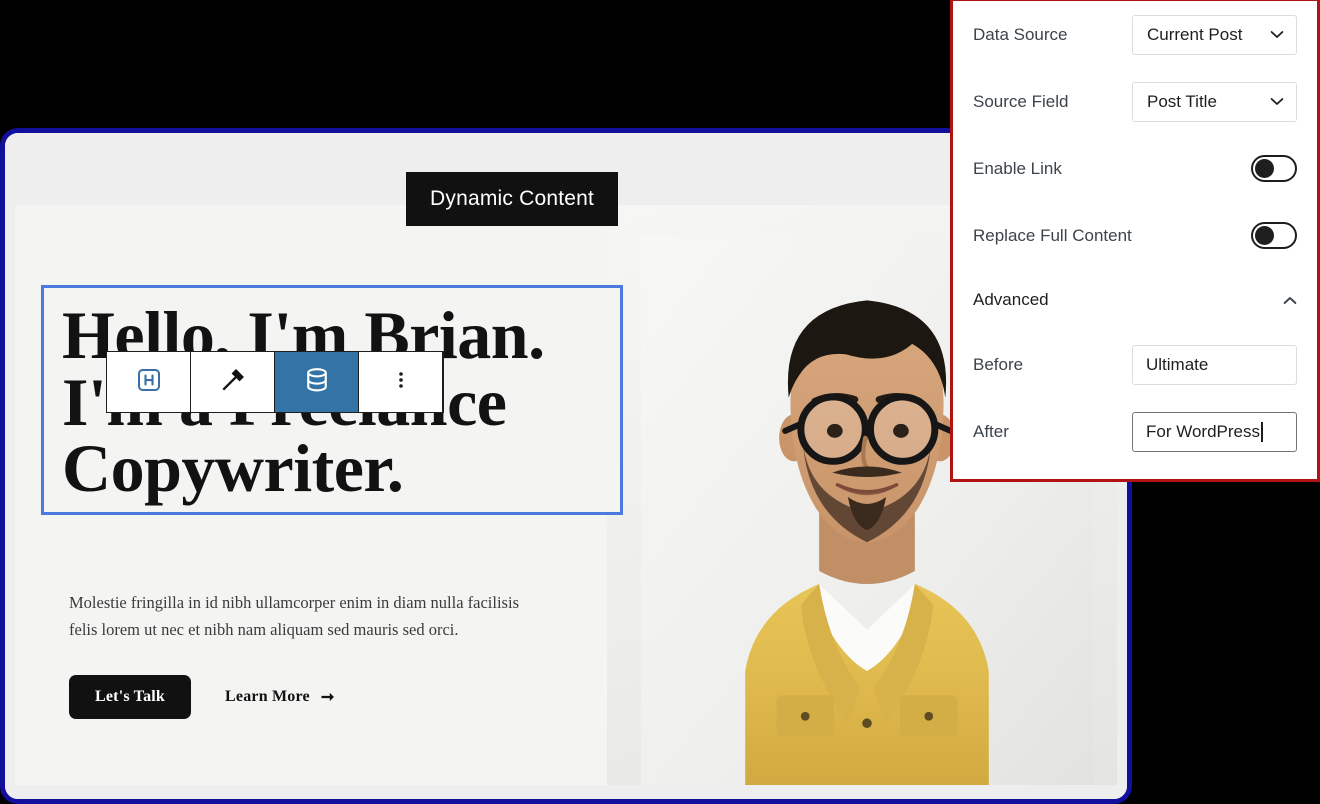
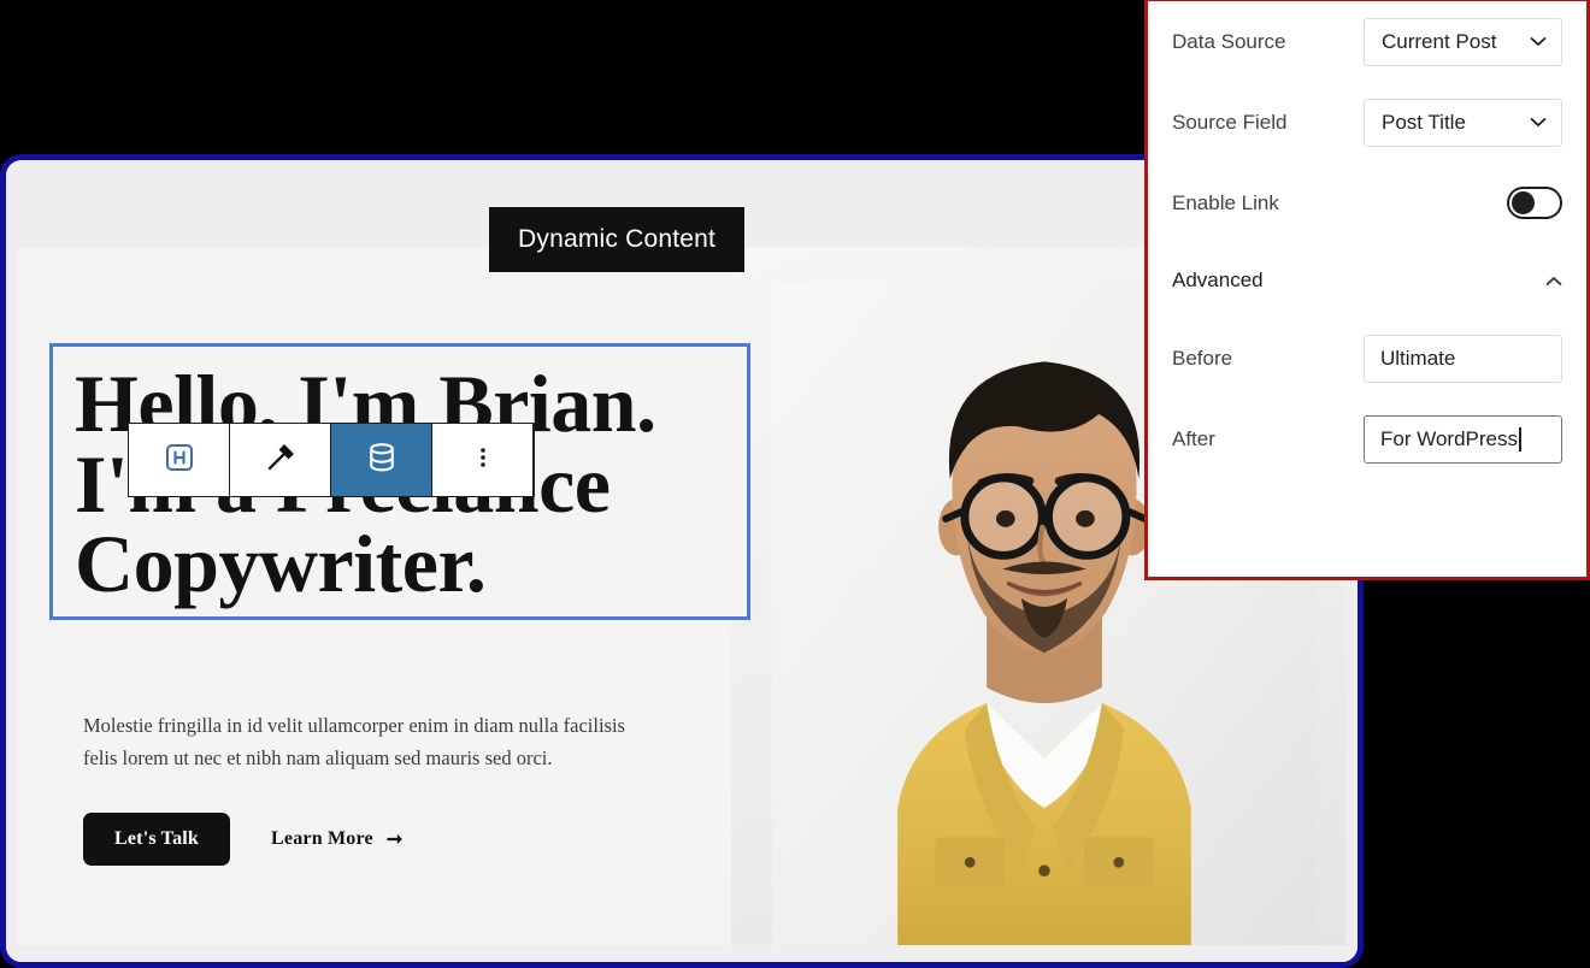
  Hello, I'm Brian.
  Copywriter.
- Molestie fringilla in id nibh ullamcorper enim in diam nulla facilisis felis lorem ut nec et nibh nam aliquam sed mauris sed orci.
+ Molestie fringilla in id velit ullamcorper enim in diam nulla facilisis felis lorem ut nec et nibh nam aliquam sed mauris sed orci.
  Let's Talk
  Learn More
  ➞
  Dynamic Content
  Data Source
  Current Post
  Source Field
  Post Title
  Enable Link
- Replace Full Content
  Advanced
  Before
  Ultimate
  After
  For WordPress
